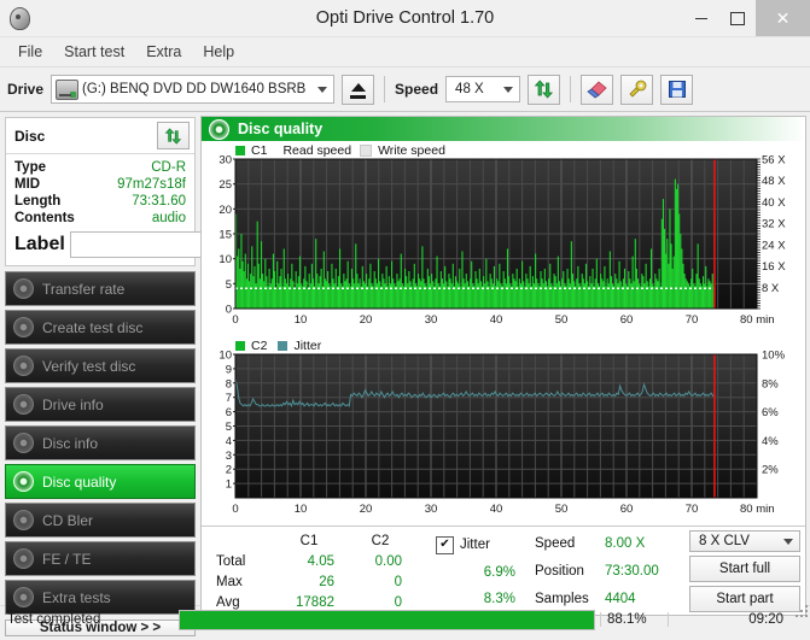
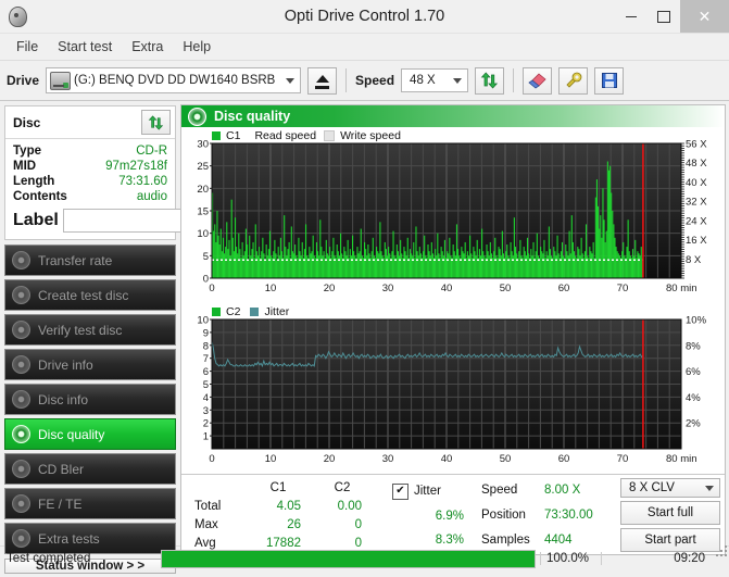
  Opti Drive Control 1.70
  ✕
  File
  Start test
  Extra
  Help
  Drive
  (G:) BENQ DVD DD DW1640 BSRB
  Speed
  48 X
  Disc
  Type
  CD-R
  MID
  97m27s18f
  Length
  73:31.60
  Contents
  audio
  Label
  Transfer rate
  Create test disc
  Verify test disc
  Drive info
  Disc info
  Disc quality
  CD Bler
  FE / TE
  Extra tests
  Status window > >
  Disc quality
  C1
  Read speed
  Write speed
  0
  5
  10
  15
  20
  25
  30
  8 X
  16 X
  24 X
  32 X
  40 X
  48 X
  56 X
  0
  10
  20
  30
  40
  50
  60
  70
  80 min
  C2
  Jitter
  1
  2
  3
  4
  5
  6
  7
  8
  9
  10
  2%
  4%
  6%
  8%
  10%
  0
  10
  20
  30
  40
  50
  60
  70
  80 min
  C1
  C2
  Total
  4.05
  0.00
  Max
  26
  0
  Avg
  17882
  0
  ✔
  Jitter
  6.9%
  8.3%
  Speed
  8.00 X
  Position
  73:30.00
  Samples
  4404
  8 X CLV
  Start full
  Start part
  Test completed
- 88.1%
+ 100.0%
  09:20
